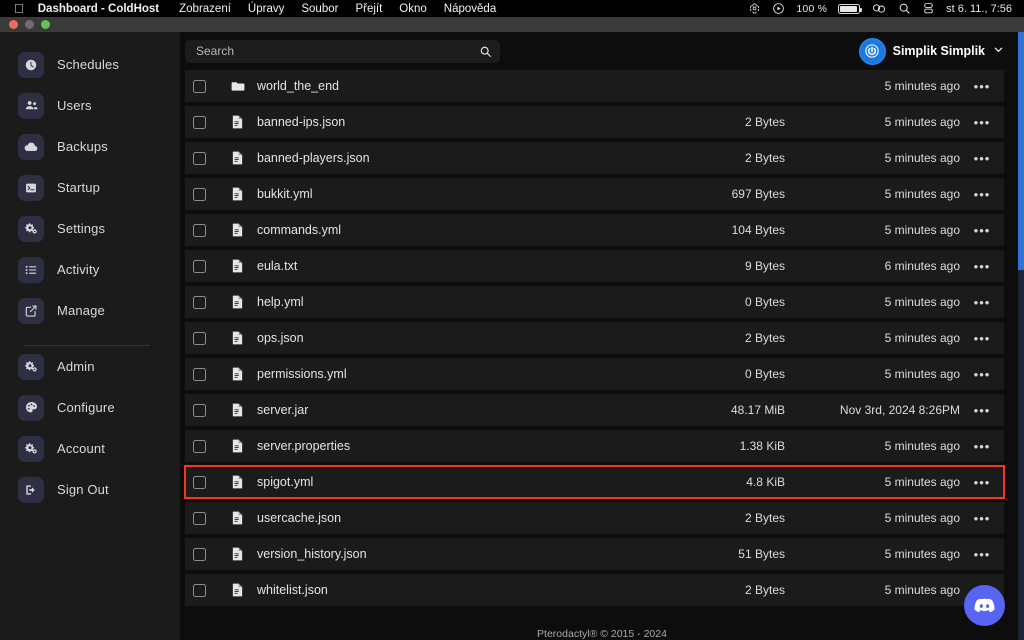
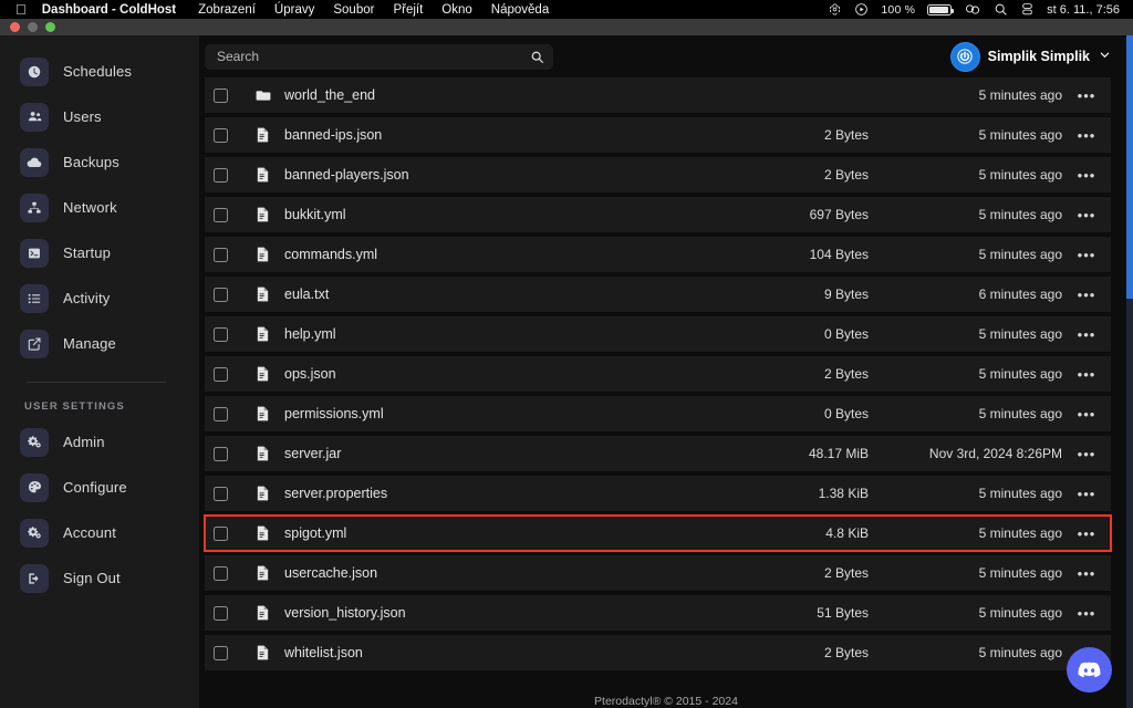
  
  Dashboard - ColdHost
  Zobrazení
  Úpravy
  Soubor
  Přejít
  Okno
  Nápověda
  100 %
  st 6. 11., 7:56
  Schedules
  Users
  Backups
+ Network
  Startup
- Settings
  Activity
  Manage
+ USER SETTINGS
  Admin
  Configure
  Account
  Sign Out
  Search
  Simplik Simplik
  world_the_end
  5 minutes ago
  •••
  banned-ips.json
  2 Bytes
  5 minutes ago
  •••
  banned-players.json
  2 Bytes
  5 minutes ago
  •••
  bukkit.yml
  697 Bytes
  5 minutes ago
  •••
  commands.yml
  104 Bytes
  5 minutes ago
  •••
  eula.txt
  9 Bytes
  6 minutes ago
  •••
  help.yml
  0 Bytes
  5 minutes ago
  •••
  ops.json
  2 Bytes
  5 minutes ago
  •••
  permissions.yml
  0 Bytes
  5 minutes ago
  •••
  server.jar
  48.17 MiB
  Nov 3rd, 2024 8:26PM
  •••
  server.properties
  1.38 KiB
  5 minutes ago
  •••
  spigot.yml
  4.8 KiB
  5 minutes ago
  •••
  usercache.json
  2 Bytes
  5 minutes ago
  •••
  version_history.json
  51 Bytes
  5 minutes ago
  •••
  whitelist.json
  2 Bytes
  5 minutes ago
  Pterodactyl® © 2015 - 2024
